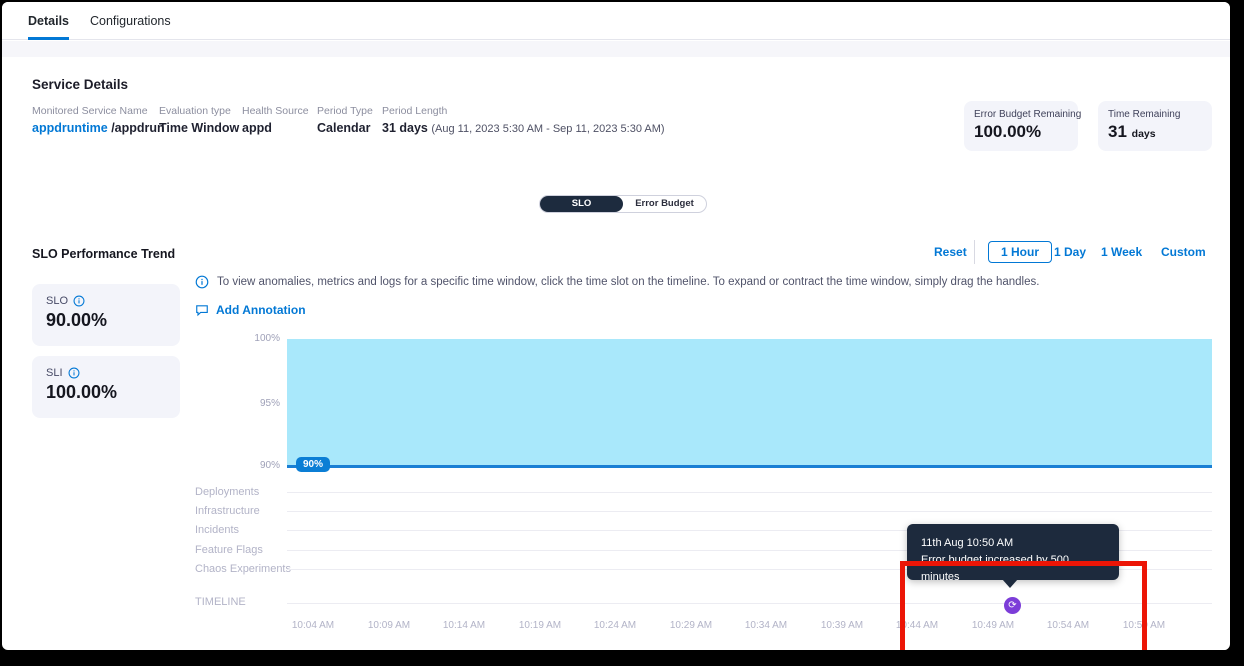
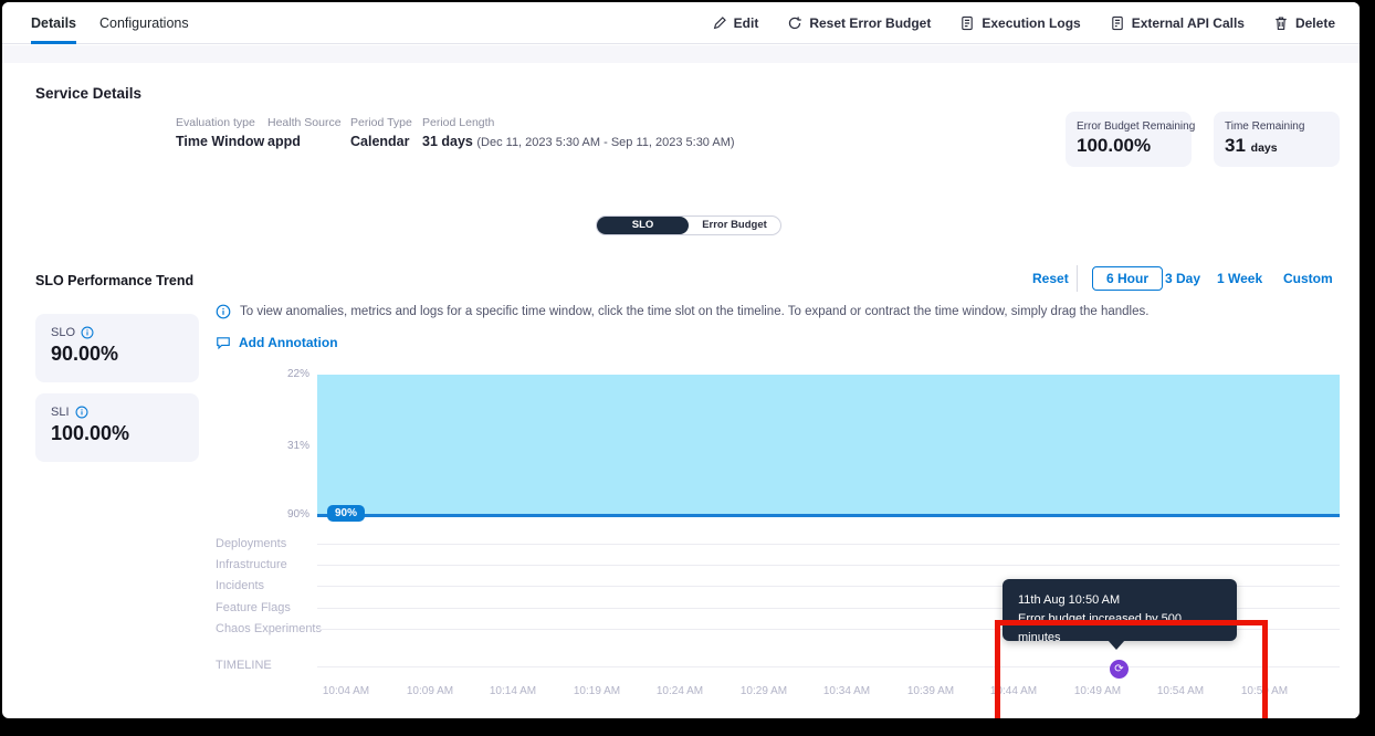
  Details
  Configurations
+ Edit
+ Reset Error Budget
+ Execution Logs
+ External API Calls
+ Delete
  Service Details
- Monitored Service Name
- appdruntime /appdrun
  Evaluation type
  Time Window
  Health Source
  appd
  Period Type
  Calendar
  Period Length
- 31 days (Aug 11, 2023 5:30 AM - Sep 11, 2023 5:30 AM)
+ 31 days (Dec 11, 2023 5:30 AM - Sep 11, 2023 5:30 AM)
  Error Budget Remaining
  100.00%
  Time Remaining
  31 days
  SLO
  Error Budget
  SLO Performance Trend
  Reset
- 1 Hour
+ 6 Hour
- 1 Day
+ 3 Day
  1 Week
  Custom
  To view anomalies, metrics and logs for a specific time window, click the time slot on the timeline. To expand or contract the time window, simply drag the handles.
  Add Annotation
  SLO
  90.00%
  SLI
  100.00%
- 100%
+ 22%
- 95%
+ 31%
  90%
  90%
  Deployments
  Infrastructure
  Incidents
  Feature Flags
  Chaos Experiment
  TIMELINE
  10:04 AM
  10:09 AM
  10:14 AM
  10:19 AM
  10:24 AM
  10:29 AM
  10:34 AM
  10:39 AM
  10:44 AM
  10:49 AM
  10:54 AM
  10:59 AM
  11th Aug 10:50 AM
  Error budget increased by 500 minutes
  ⟳
